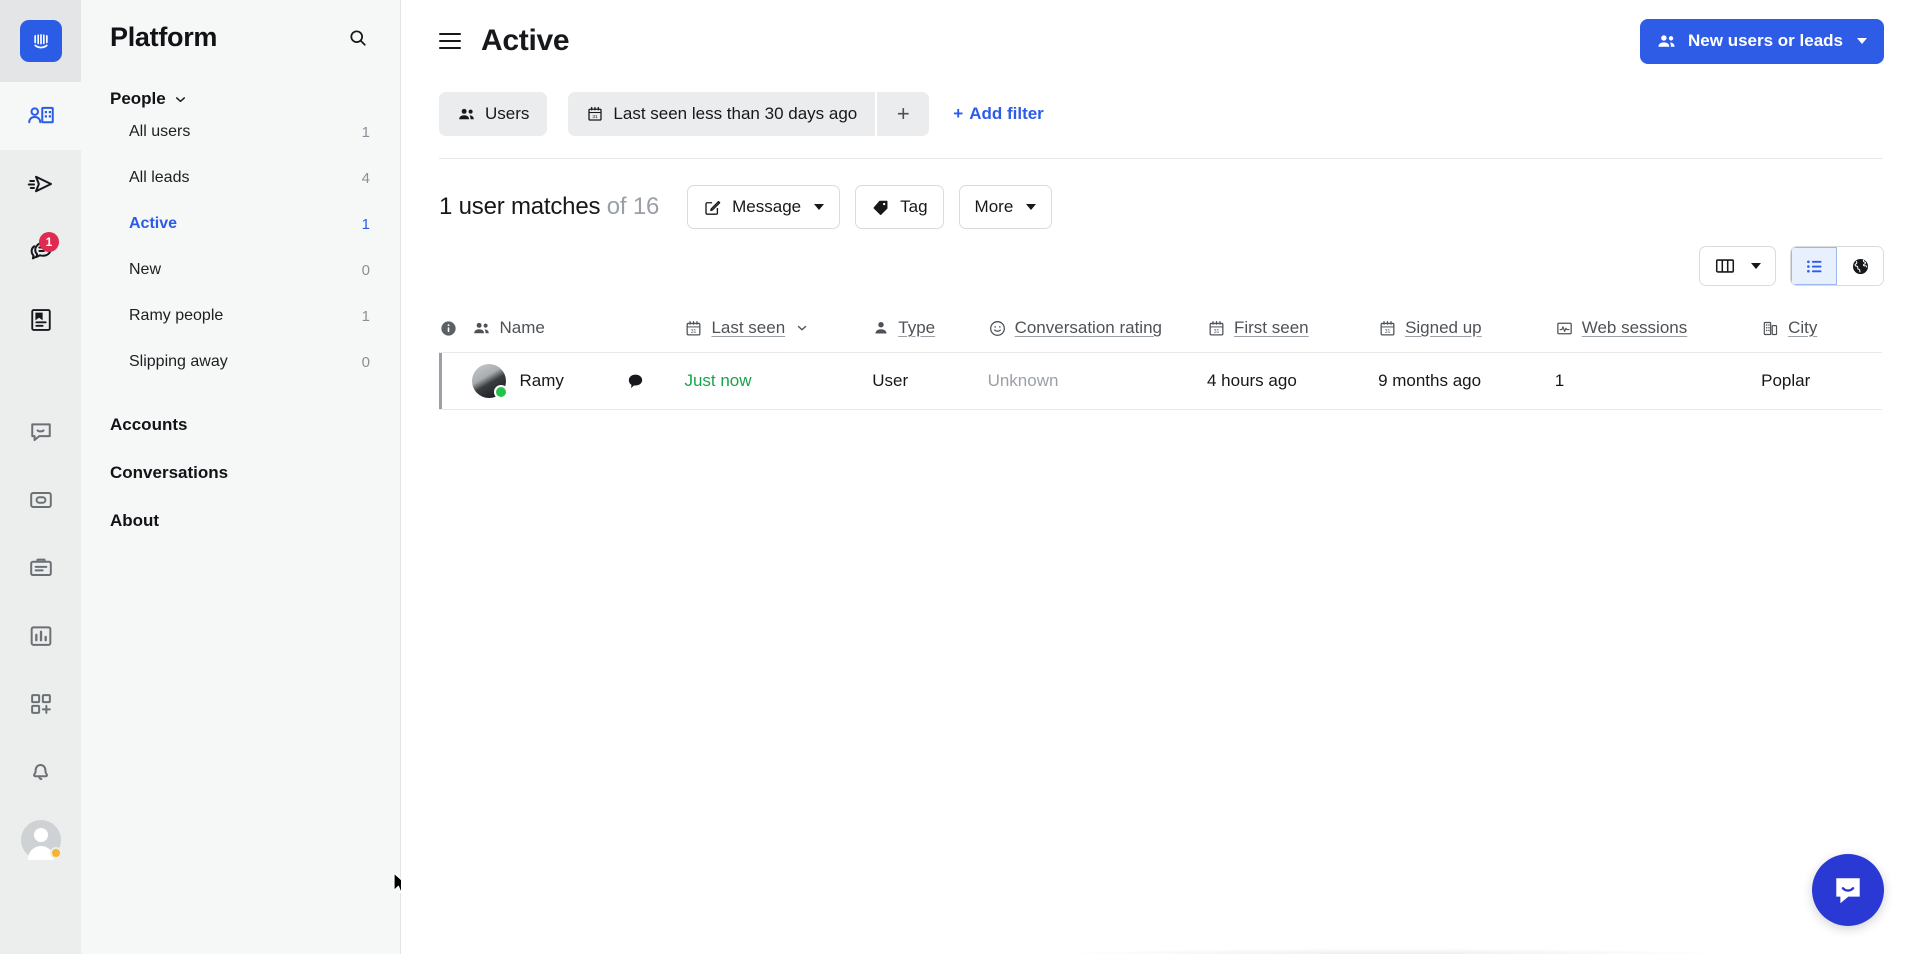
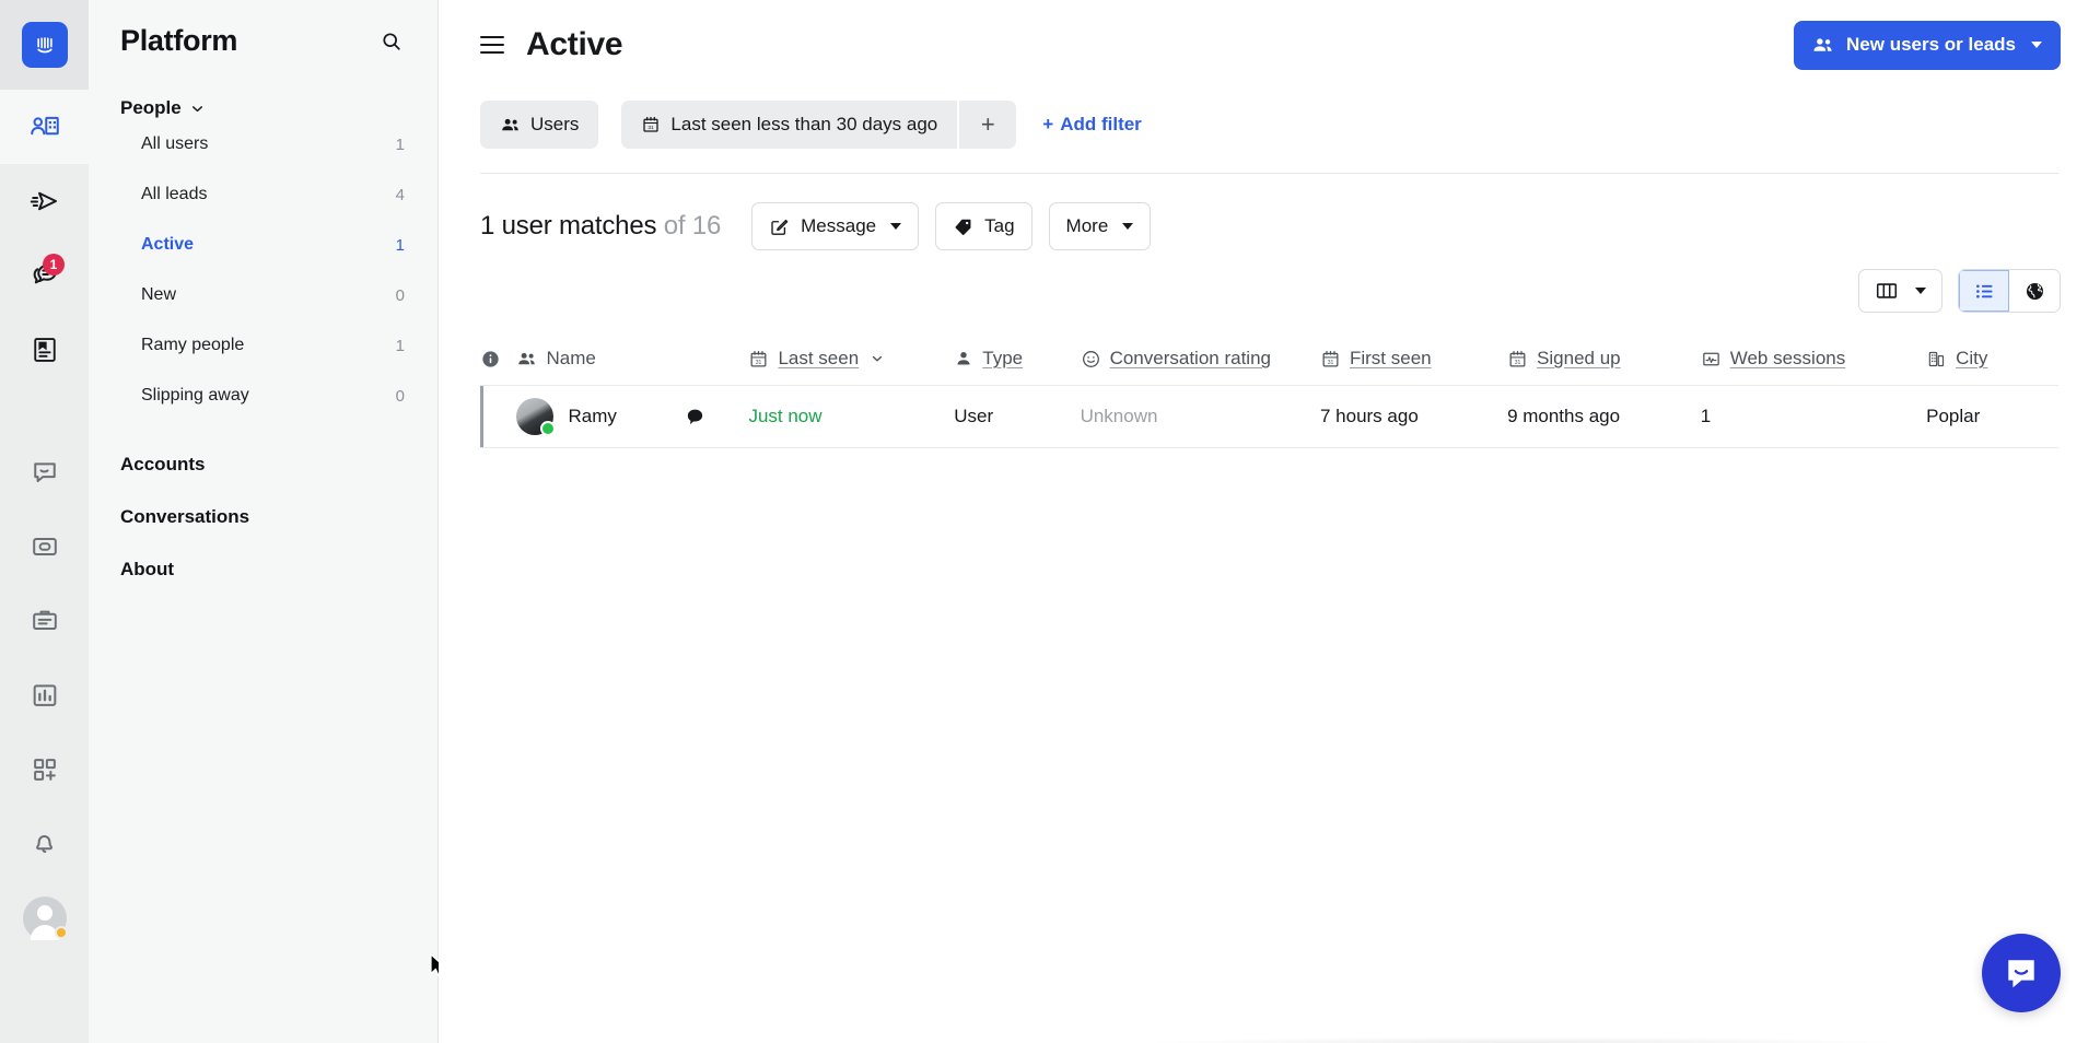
  1
  Platform
  People
  All users
  1
  All leads
  4
  Active
  1
  New
  0
  Ramy people
  1
  Slipping away
  0
  Accounts
  Conversations
  About
  Active
  New users or leads
  Users
  Last seen less than 30 days ago
  +
  +
  Add filter
  1 user matches of 16
  Message
  Tag
  More
  Name
  Last seen
  Type
  Conversation rating
  First seen
  Signed up
  Web sessions
  City
  Ramy
  Just now
  User
  Unknown
- 4 hours ago
+ 7 hours ago
  9 months ago
  1
  Poplar
